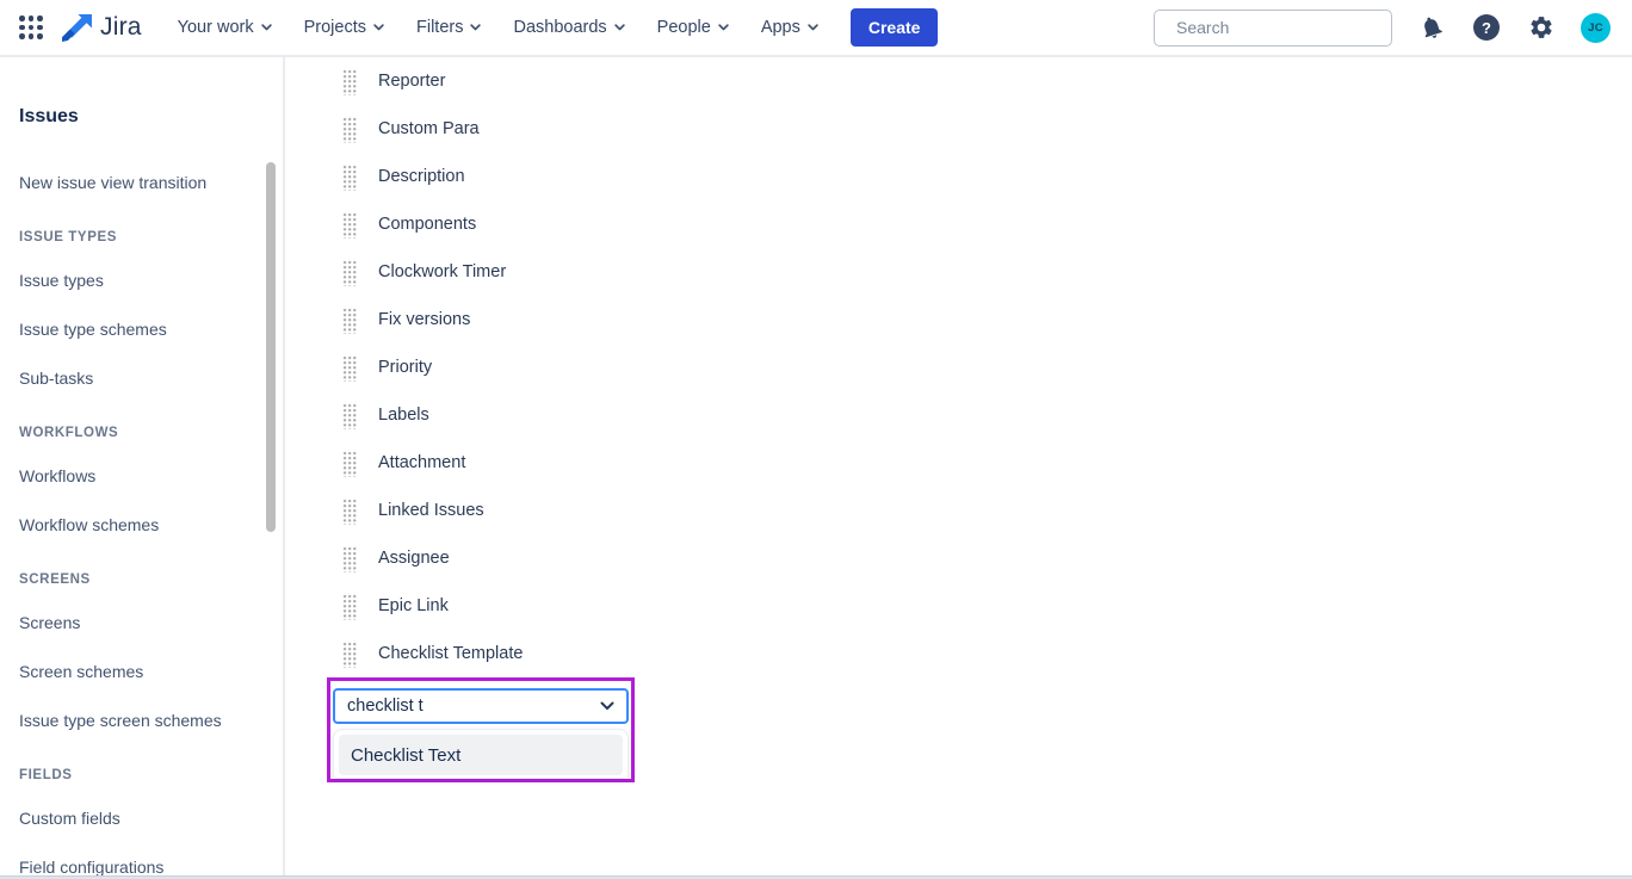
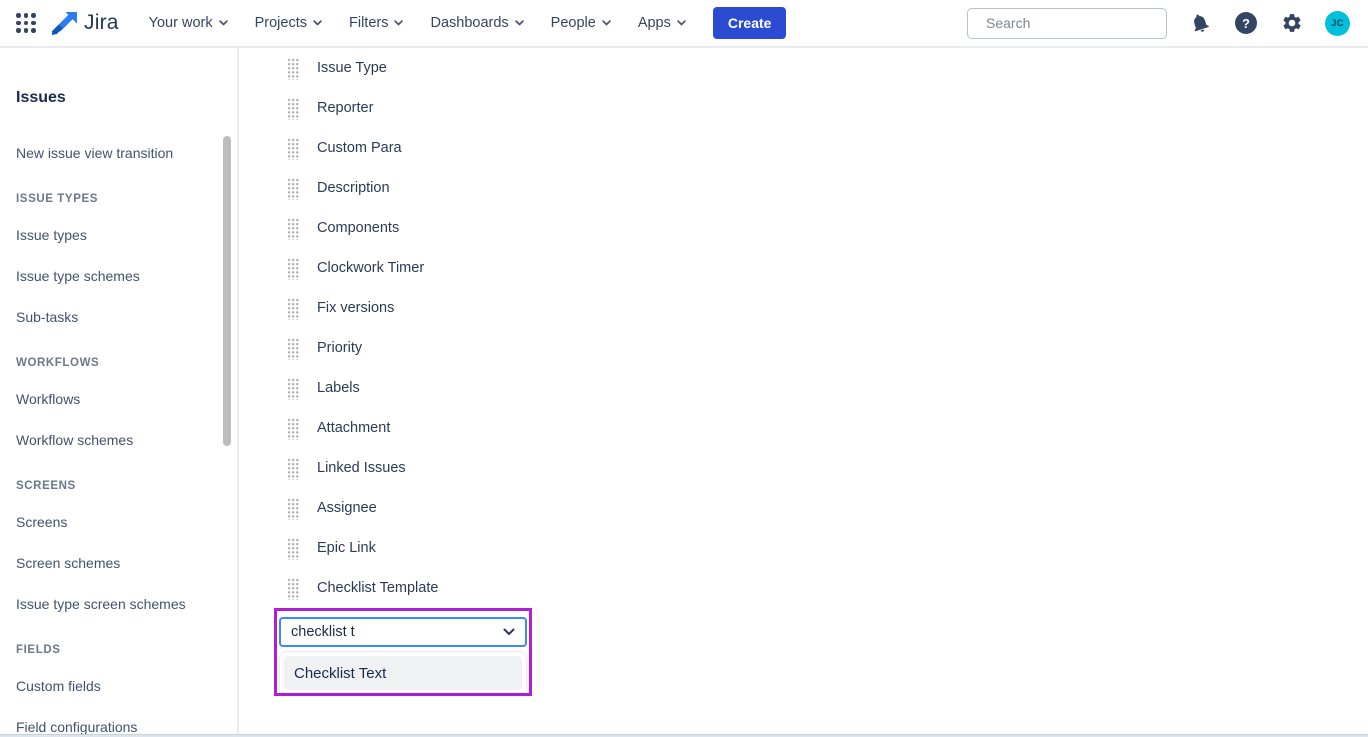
  Jira
  Your work
  Projects
  Filters
  Dashboards
  People
  Apps
  Create
  Search
  JC
  Issues
  New issue view transition
  ISSUE TYPES
  Issue types
  Issue type schemes
  Sub-tasks
  WORKFLOWS
  Workflows
  Workflow schemes
  SCREENS
  Screens
  Screen schemes
  Issue type screen schemes
  FIELDS
  Custom fields
  Field configurations
+ Issue Type
  Reporter
  Custom Para
  Description
  Components
  Clockwork Timer
  Fix versions
  Priority
  Labels
  Attachment
  Linked Issues
  Assignee
  Epic Link
  Checklist Template
  checklist t
  Checklist Text
